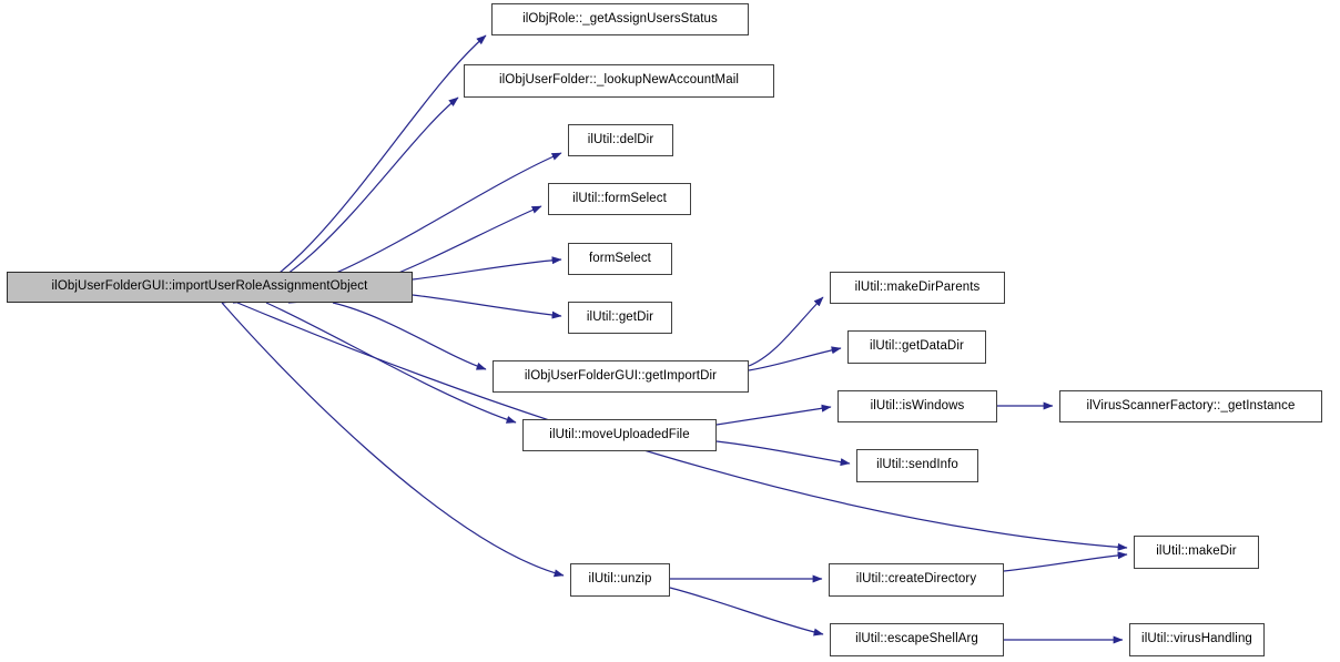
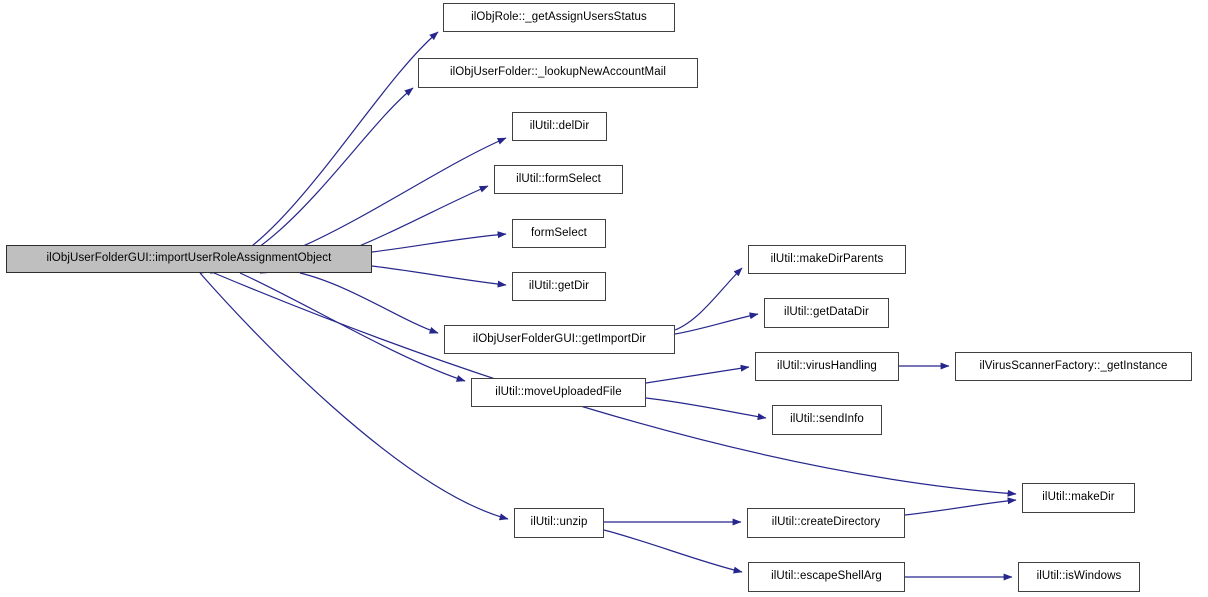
  ilObjUserFolderGUI::importUserRoleAssignmentObject
  ilObjRole::_getAssignUsersStatus
  ilObjUserFolder::_lookupNewAccountMail
  ilUtil::delDir
  ilUtil::formSelect
  formSelect
  ilUtil::getDir
  ilObjUserFolderGUI::getImportDir
  ilUtil::moveUploadedFile
  ilUtil::makeDirParents
  ilUtil::getDataDir
- ilUtil::isWindows
+ ilUtil::virusHandling
  ilUtil::sendInfo
  ilVirusScannerFactory::_getInstance
  ilUtil::makeDir
  ilUtil::unzip
  ilUtil::createDirectory
  ilUtil::escapeShellArg
- ilUtil::virusHandling
+ ilUtil::isWindows
